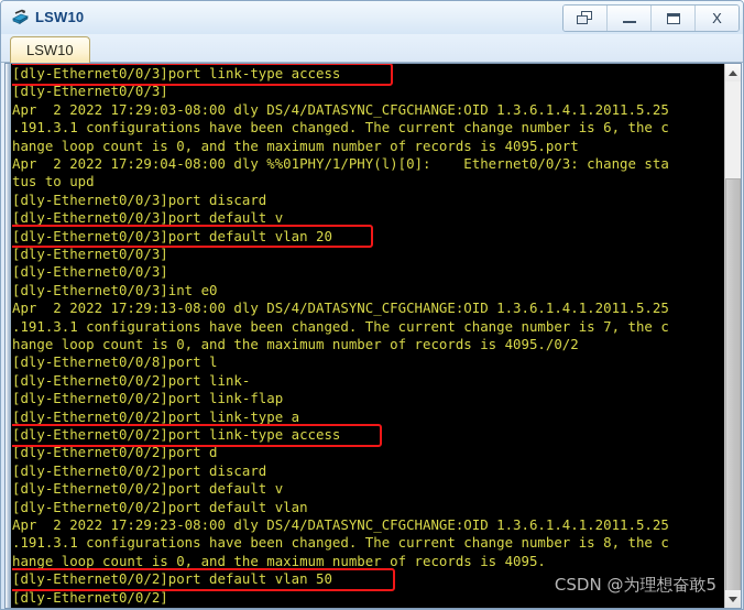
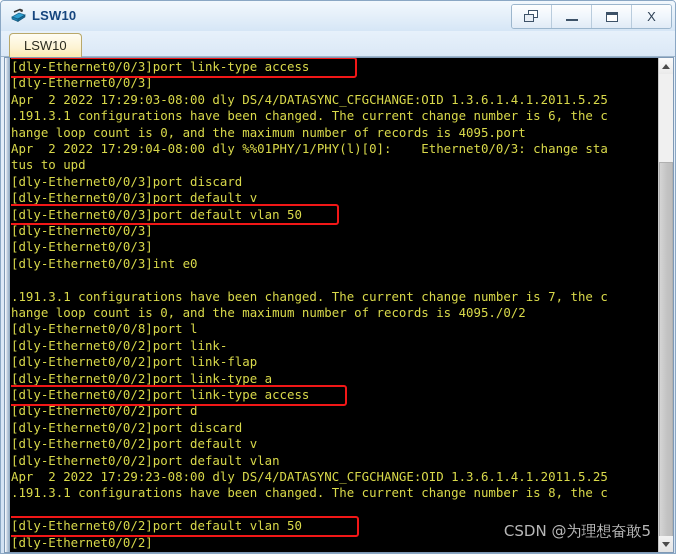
  LSW10
  X
  LSW10
  [dly-Ethernet0/0/3]port link-type access
  [dly-Ethernet0/0/3]
  Apr 2 2022 17:29:03-08:00 dly DS/4/DATASYNC_CFGCHANGE:OID 1.3.6.1.4.1.2011.5.25
  .191.3.1 configurations have been changed. The current change number is 6, the c
  hange loop count is 0, and the maximum number of records is 4095.port
  Apr 2 2022 17:29:04-08:00 dly %%01PHY/1/PHY(l)[0]: Ethernet0/0/3: change sta
  tus to upd
  [dly-Ethernet0/0/3]port discard
  [dly-Ethernet0/0/3]port default v
- [dly-Ethernet0/0/3]port default vlan 20
+ [dly-Ethernet0/0/3]port default vlan 50
  [dly-Ethernet0/0/3]
  [dly-Ethernet0/0/3]
  [dly-Ethernet0/0/3]int e0
- Apr 2 2022 17:29:13-08:00 dly DS/4/DATASYNC_CFGCHANGE:OID 1.3.6.1.4.1.2011.5.25
  .191.3.1 configurations have been changed. The current change number is 7, the c
  hange loop count is 0, and the maximum number of records is 4095./0/2
  [dly-Ethernet0/0/8]port l
  [dly-Ethernet0/0/2]port link-
  [dly-Ethernet0/0/2]port link-flap
  [dly-Ethernet0/0/2]port link-type a
  [dly-Ethernet0/0/2]port link-type access
  [dly-Ethernet0/0/2]port d
  [dly-Ethernet0/0/2]port discard
  [dly-Ethernet0/0/2]port default v
  [dly-Ethernet0/0/2]port default vlan
  Apr 2 2022 17:29:23-08:00 dly DS/4/DATASYNC_CFGCHANGE:OID 1.3.6.1.4.1.2011.5.25
  .191.3.1 configurations have been changed. The current change number is 8, the c
- hange loop count is 0, and the maximum number of records is 4095.
  [dly-Ethernet0/0/2]port default vlan 50
  [dly-Ethernet0/0/2]
  CSDN @为理想奋敢5
